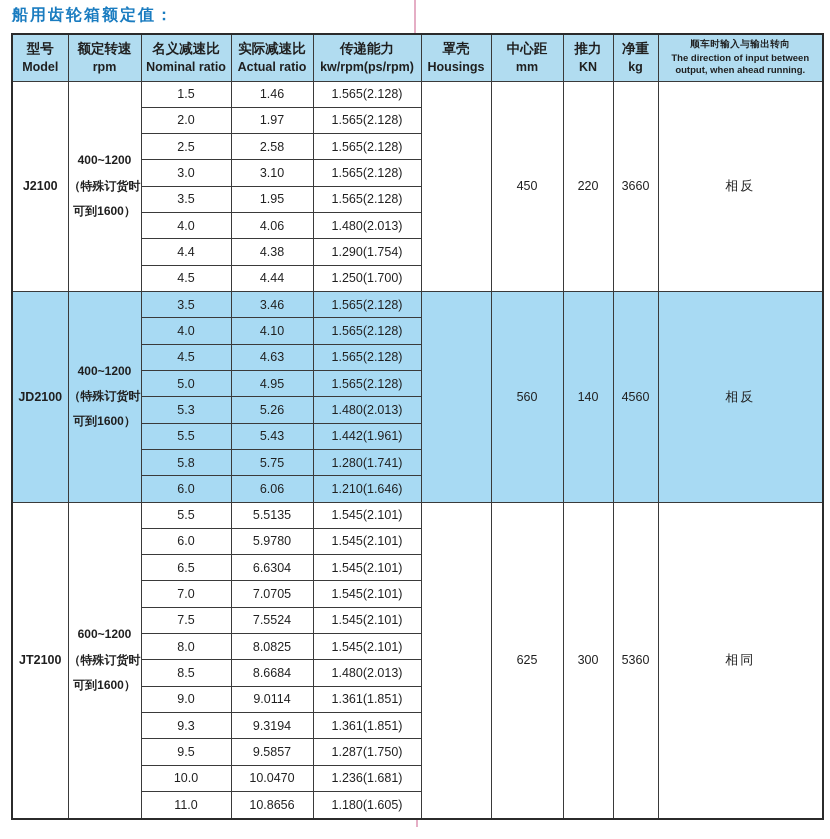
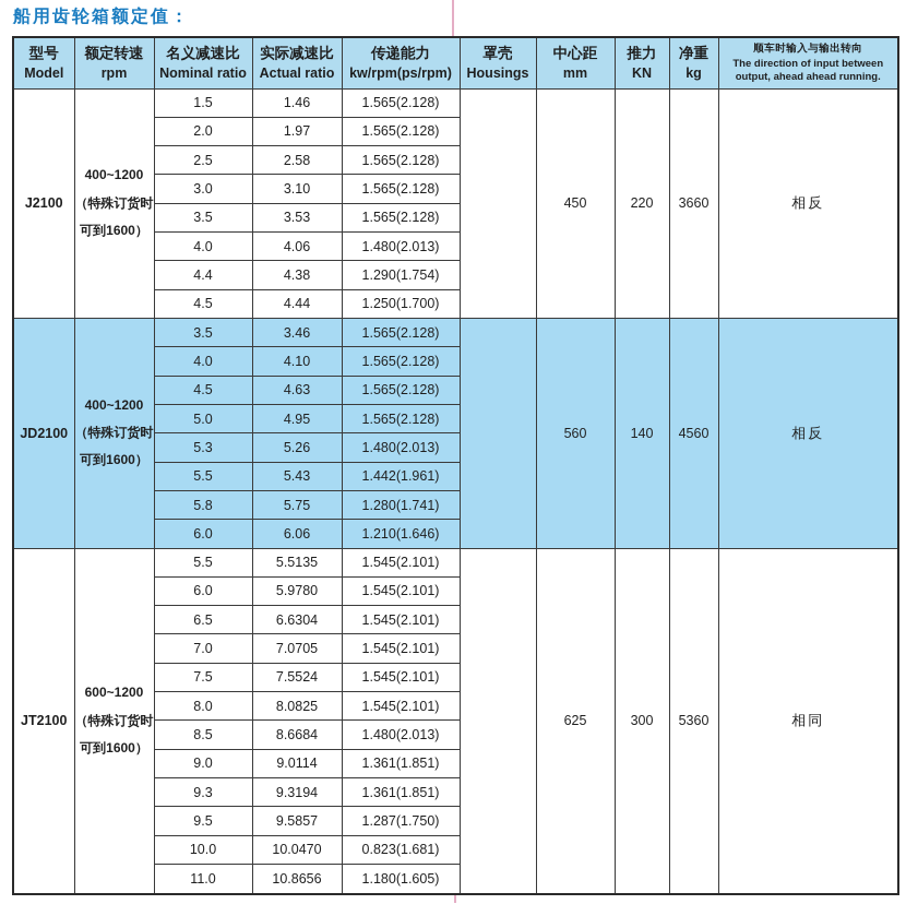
  船用齿轮箱额定值：
- 型号 Model	额定转速 rpm	名义减速比 Nominal ratio	实际减速比 Actual ratio	传递能力 kw/rpm(ps/rpm)	罩壳 Housings	中心距 mm	推力 KN	净重 kg	顺车时输入与输出转向 The direction of input between output, when ahead running.
+ 型号 Model	额定转速 rpm	名义减速比 Nominal ratio	实际减速比 Actual ratio	传递能力 kw/rpm(ps/rpm)	罩壳 Housings	中心距 mm	推力 KN	净重 kg	顺车时输入与输出转向 The direction of input between output, ahead ahead running.
  J2100	400~1200 （特殊订货时 可到1600）	1.5	1.46	1.565(2.128)		450	220	3660	相反
  2.0	1.97	1.565(2.128)
  2.5	2.58	1.565(2.128)
  3.0	3.10	1.565(2.128)
- 3.5	1.95	1.565(2.128)
+ 3.5	3.53	1.565(2.128)
  4.0	4.06	1.480(2.013)
  4.4	4.38	1.290(1.754)
  4.5	4.44	1.250(1.700)
  JD2100	400~1200 （特殊订货时 可到1600）	3.5	3.46	1.565(2.128)		560	140	4560	相反
  4.0	4.10	1.565(2.128)
  4.5	4.63	1.565(2.128)
  5.0	4.95	1.565(2.128)
  5.3	5.26	1.480(2.013)
  5.5	5.43	1.442(1.961)
  5.8	5.75	1.280(1.741)
  6.0	6.06	1.210(1.646)
  JT2100	600~1200 （特殊订货时 可到1600）	5.5	5.5135	1.545(2.101)		625	300	5360	相同
  6.0	5.9780	1.545(2.101)
  6.5	6.6304	1.545(2.101)
  7.0	7.0705	1.545(2.101)
  7.5	7.5524	1.545(2.101)
  8.0	8.0825	1.545(2.101)
  8.5	8.6684	1.480(2.013)
  9.0	9.0114	1.361(1.851)
  9.3	9.3194	1.361(1.851)
  9.5	9.5857	1.287(1.750)
- 10.0	10.0470	1.236(1.681)
+ 10.0	10.0470	0.823(1.681)
  11.0	10.8656	1.180(1.605)
